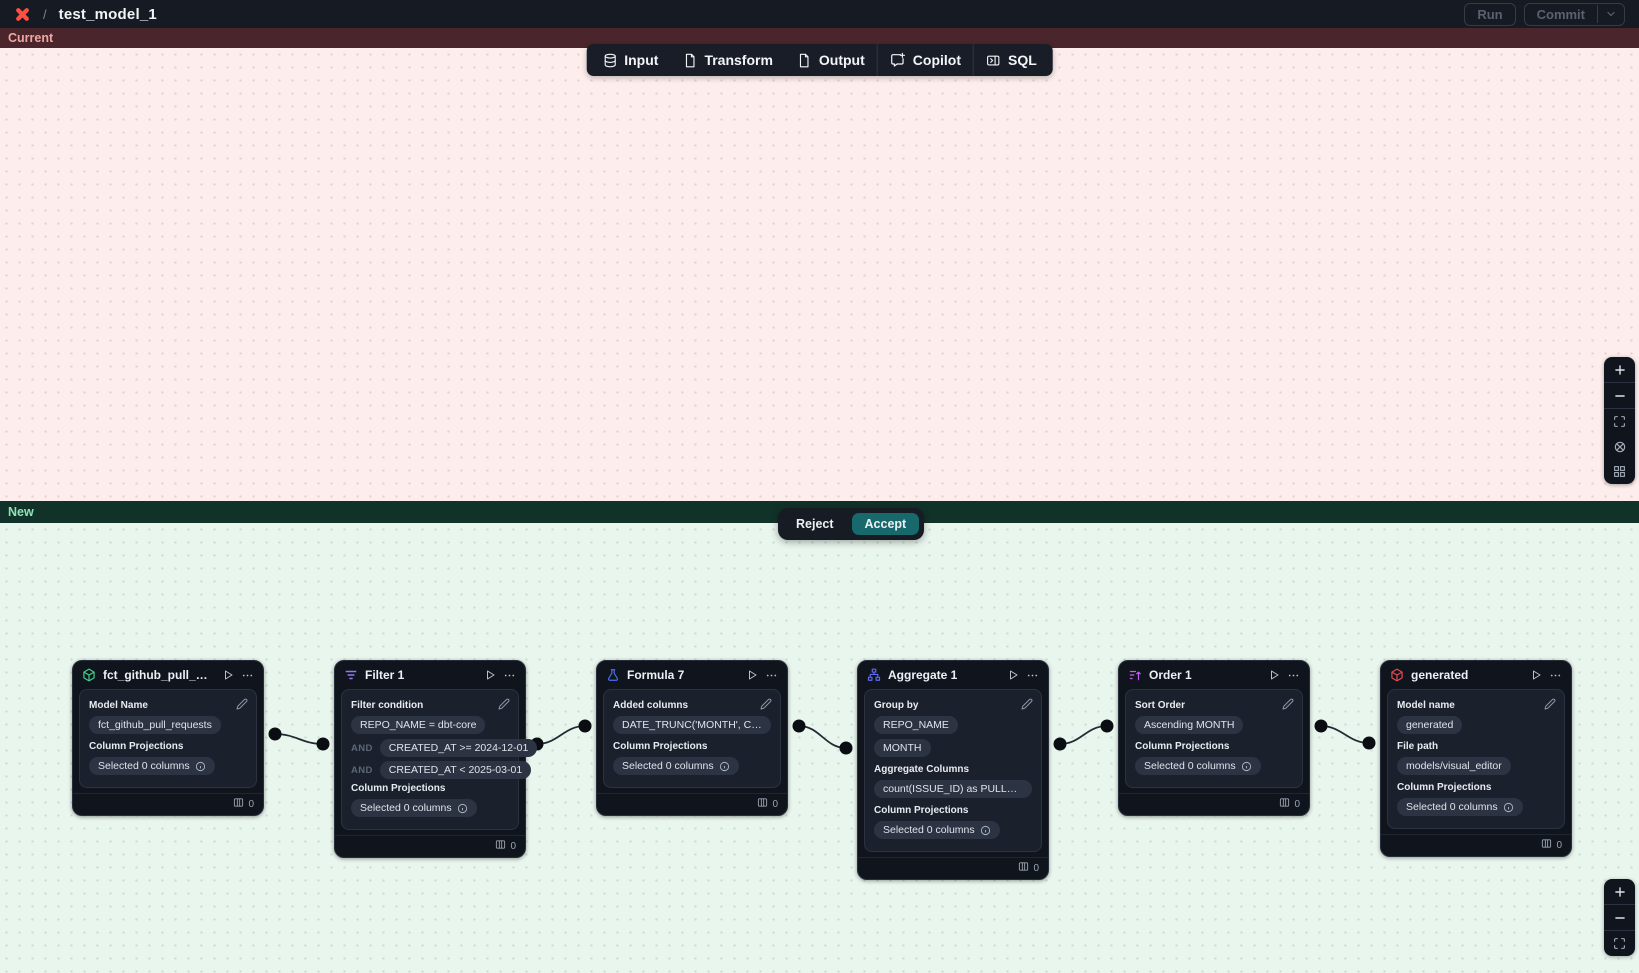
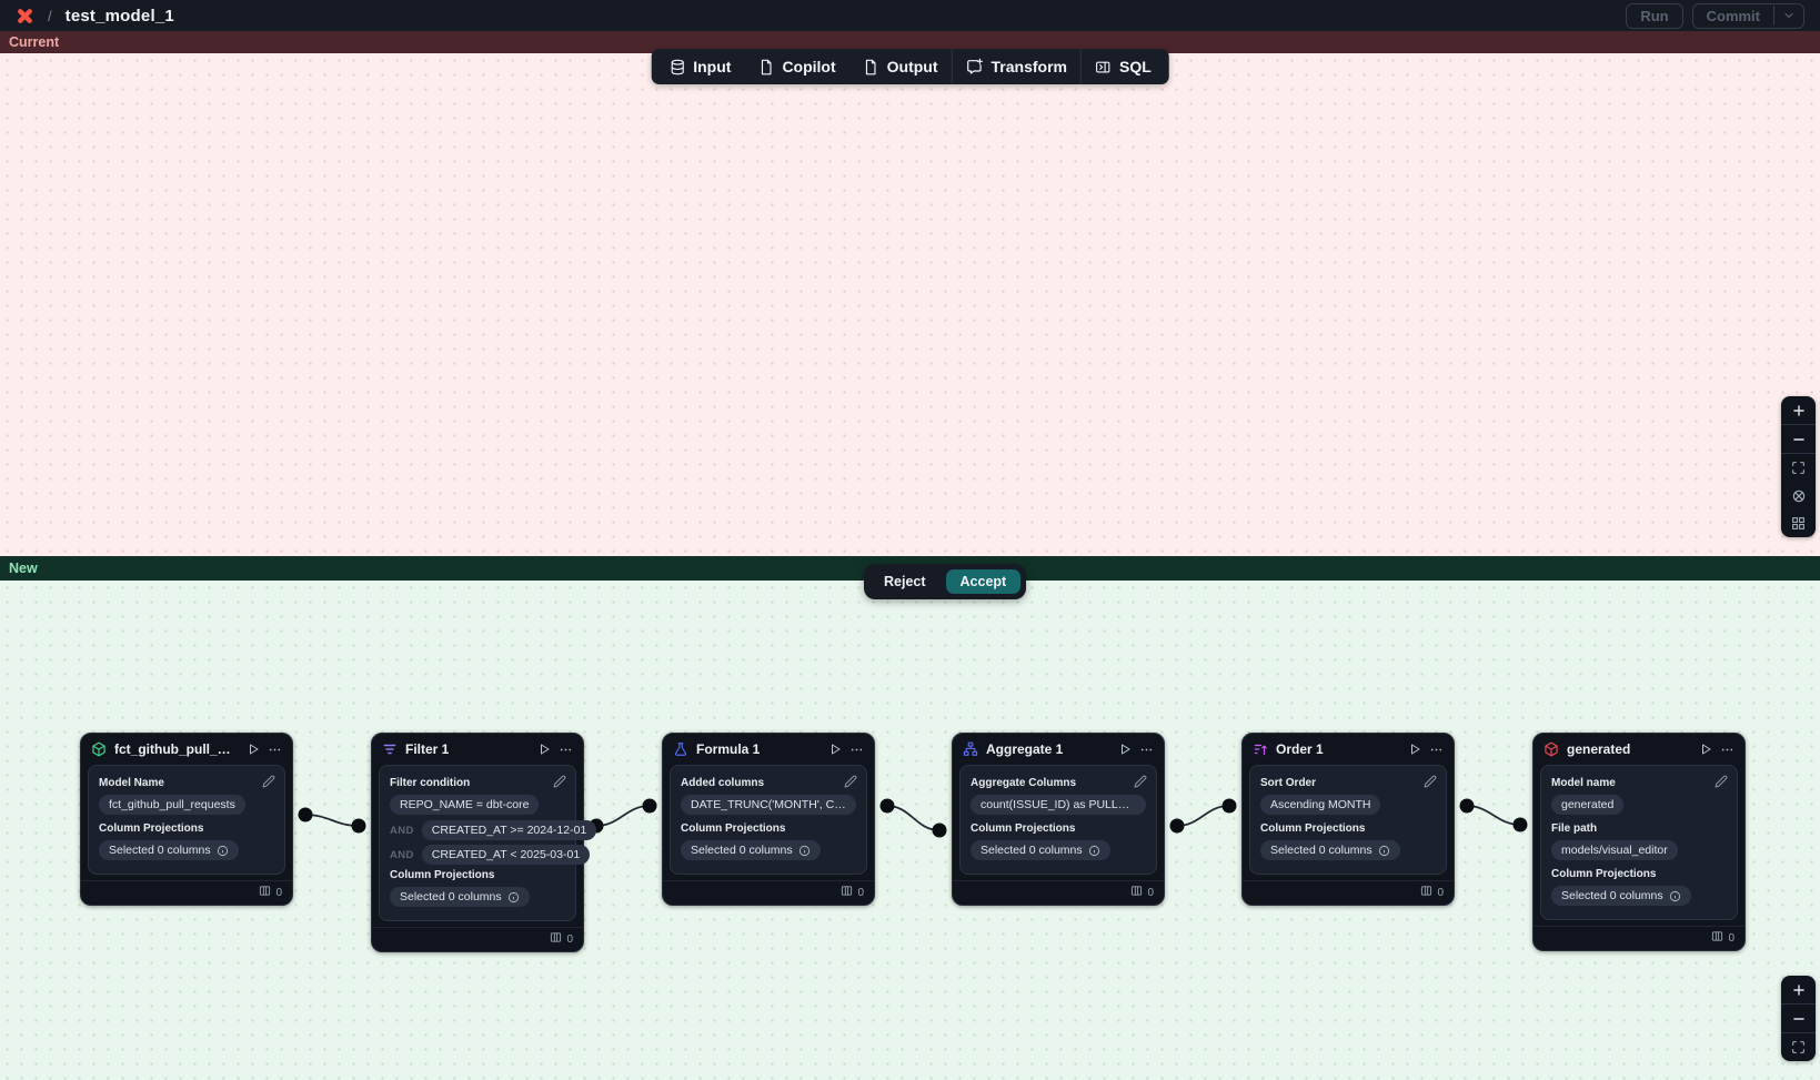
  /
  test_model_1
  Run
  Commit
  Current
  New
  Input
- Transform
+ Copilot
  Output
- Copilot
+ Transform
  SQL
  Reject
  Accept
  fct_github_pull_re
  Model Name
  fct_github_pull_requests
  Column Projections
  Selected 0 columns
  0
  Filter 1
  Filter condition
  REPO_NAME = dbt-core
  AND
  CREATED_AT >= 2024-12-01
  AND
  CREATED_AT < 2025-03-01
  Column Projections
  Selected 0 columns
  0
- Formula 7
+ Formula 1
  Added columns
  DATE_TRUNC('MONTH', CR
  Column Projections
  Selected 0 columns
  0
  Aggregate 1
- Group by
- REPO_NAME
- MONTH
  Aggregate Columns
  count(ISSUE_ID) as PULL_R
  Column Projections
  Selected 0 columns
  0
  Order 1
  Sort Order
  Ascending MONTH
  Column Projections
  Selected 0 columns
  0
  generated
  Model name
  generated
  File path
  models/visual_editor
  Column Projections
  Selected 0 columns
  0
